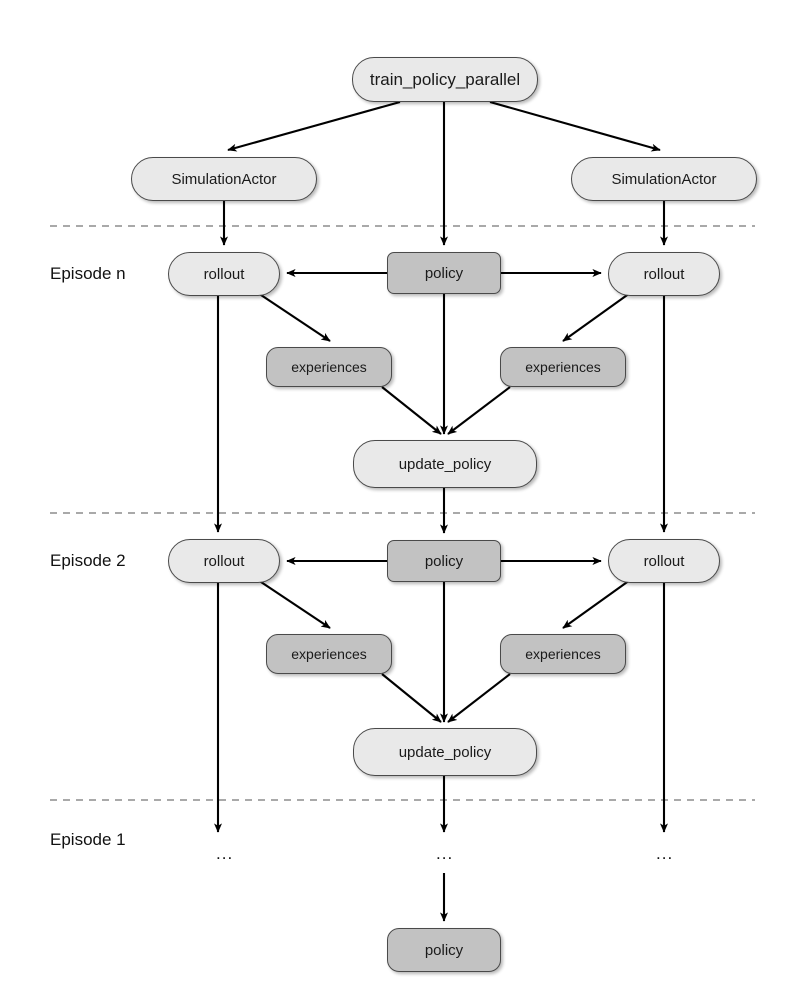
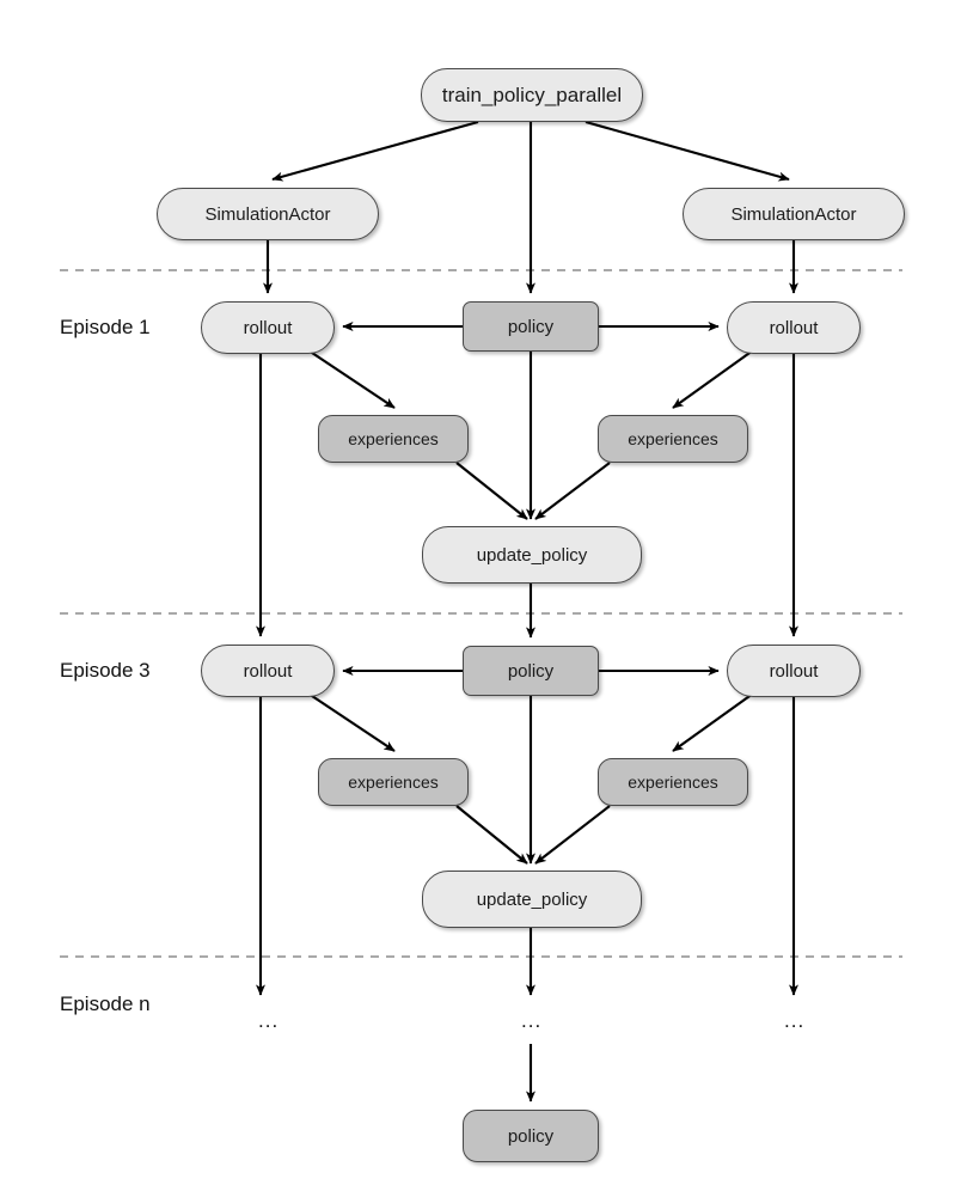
  train_policy_parallel
  SimulationActor
  SimulationActor
  rollout
  policy
  rollout
  experiences
  experiences
  update_policy
  rollout
  policy
  rollout
  experiences
  experiences
  update_policy
  policy
- Episode n
+ Episode 1
- Episode 2
+ Episode 3
- Episode 1
+ Episode n
  ...
  ...
  ...
